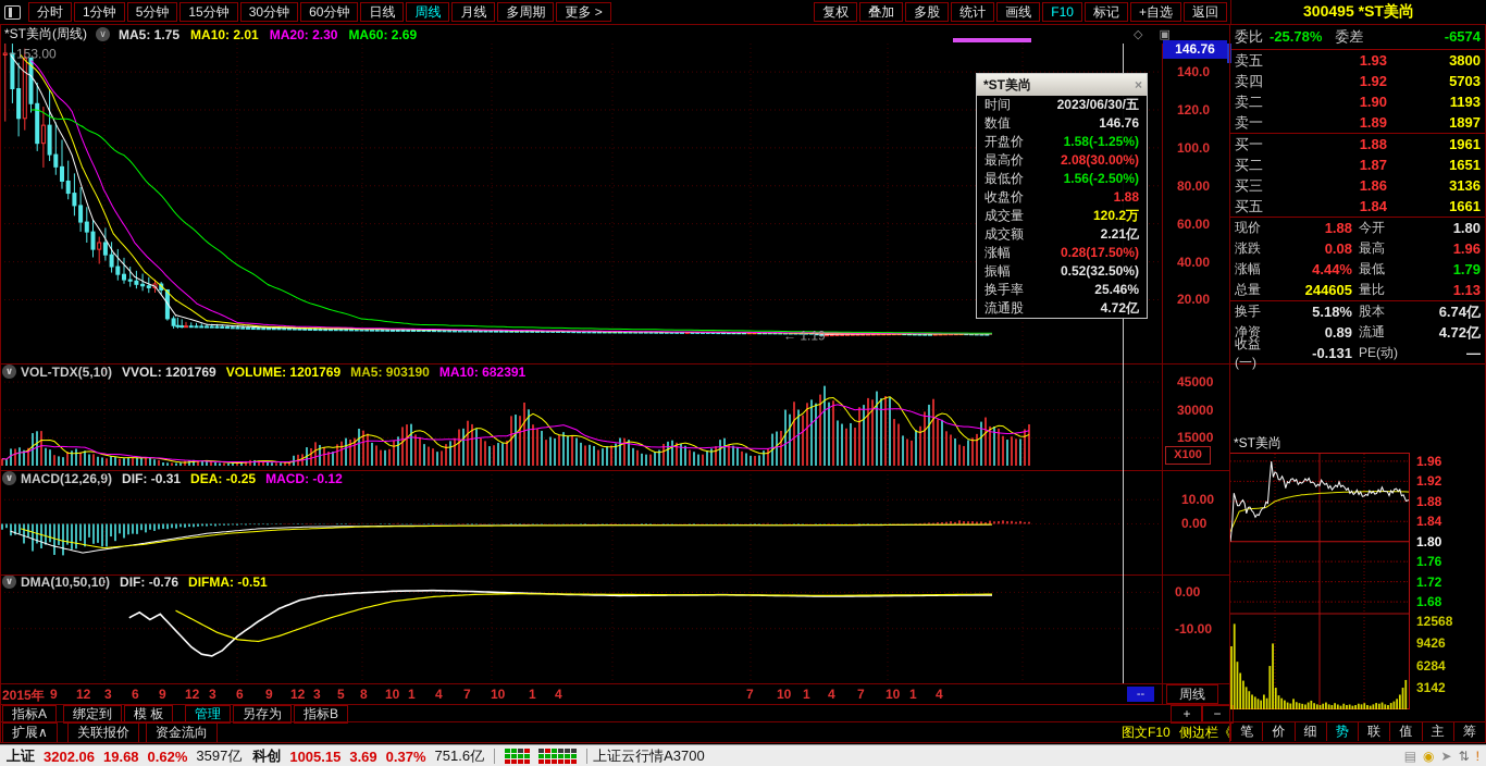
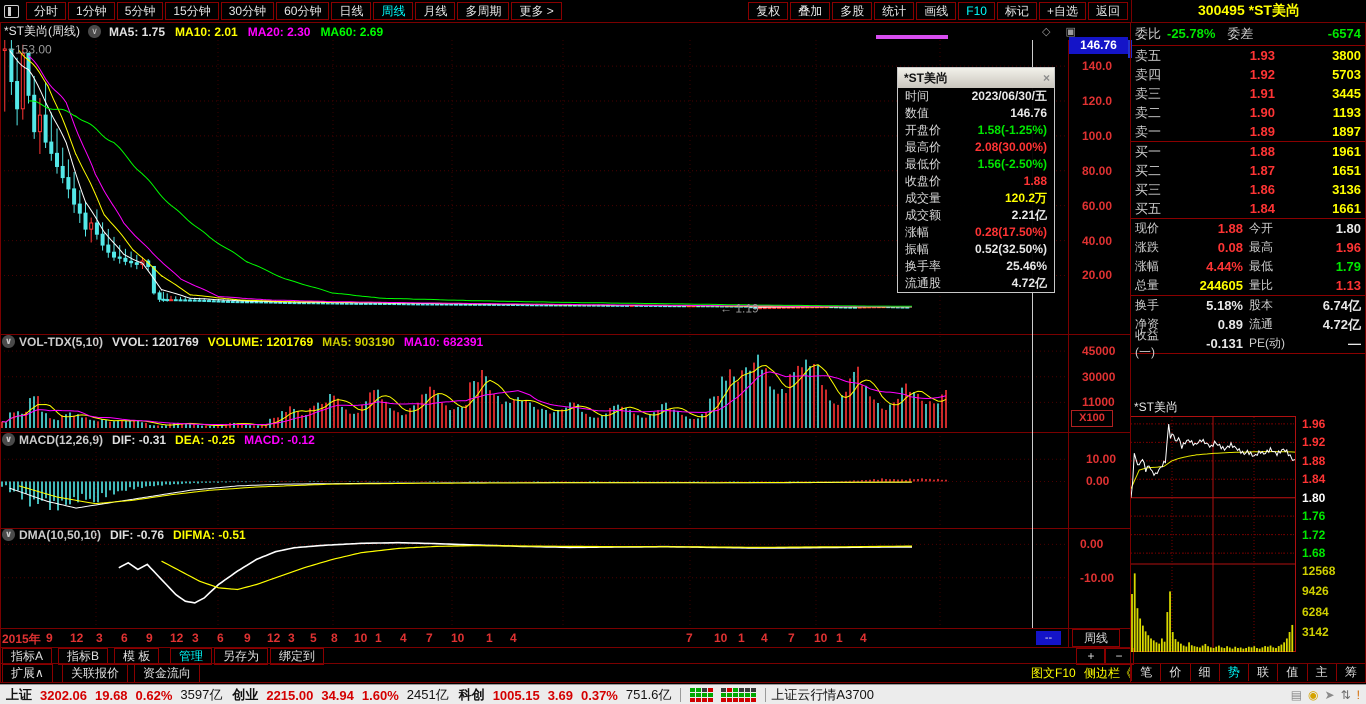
  分时
  1分钟
  5分钟
  15分钟
  30分钟
  60分钟
  日线
  周线
  月线
  多周期
  更多 >
  复权
  叠加
  多股
  统计
  画线
  F10
  标记
  +自选
  返回
  300495 *ST美尚
  *ST美尚(周线)
  ∨
  MA5: 1.75
  MA10: 2.01
  MA20: 2.30
  MA60: 2.69
  ◇ ▣
  ∨
  VOL-TDX(5,10)
  VVOL: 1201769
  VOLUME: 1201769
  MA5: 903190
  MA10: 682391
  ∨
  MACD(12,26,9)
  DIF: -0.31
  DEA: -0.25
  MACD: -0.12
  ∨
  DMA(10,50,10)
  DIF: -0.76
  DIFMA: -0.51
  ~153.00
  ← 1.19
  140.0
  120.0
  100.0
  80.00
  60.00
  40.00
  20.00
  45000
  30000
- 15000
+ 11000
  10.00
  0.00
  0.00
  -10.00
  2015年
  9
  12
  3
  6
  9
  12
  3
  6
  9
  12
  3
  5
  8
  10
  1
  4
  7
  10
  1
  4
  7
  10
  1
  4
  7
  10
  1
  4
  1.96
  1.92
  1.88
  1.84
  1.80
  1.76
  1.72
  1.68
  12568
  9426
  6284
  3142
  146.76
  X100
  --
  周线
  *ST美尚
  ×
  时间
  2023/06/30/五
  数值
  146.76
  开盘价
  1.58(-1.25%)
  最高价
  2.08(30.00%)
  最低价
  1.56(-2.50%)
  收盘价
  1.88
  成交量
  120.2万
  成交额
  2.21亿
  涨幅
  0.28(17.50%)
  振幅
  0.52(32.50%)
  换手率
  25.46%
  流通股
  4.72亿
  指标A
- 绑定到
+ 指标B
  模 板
  管理
  另存为
- 指标B
+ 绑定到
  +
  −
  扩展∧
  关联报价
  资金流向
  图文F10
  侧边栏《
  委比
  -25.78%
  委差
  -6574
  卖五
  1.93
  3800
  卖四
  1.92
  5703
+ 卖三
+ 1.91
+ 3445
  卖二
  1.90
  1193
  卖一
  1.89
  1897
  买一
  1.88
  1961
  买二
  1.87
  1651
  买三
  1.86
  3136
  买五
  1.84
  1661
  现价
  1.88
  今开
  1.80
  涨跌
  0.08
  最高
  1.96
  涨幅
  4.44%
  最低
  1.79
  总量
  244605
  量比
  1.13
  换手
  5.18%
  股本
  6.74亿
  净资
  0.89
  流通
  4.72亿
  收益(一)
  -0.131
  PE(动)
  —
  *ST美尚
  笔
  价
  细
  势
  联
  值
  主
  筹
  上证
  3202.06
  19.68
  0.62%
  3597亿
+ 创业
+ 2215.00
+ 34.94
+ 1.60%
+ 2451亿
  科创
  1005.15
  3.69
  0.37%
  751.6亿
  上证云行情A3700
  ▤
  ◉
  ➤
  ⇅
  !
